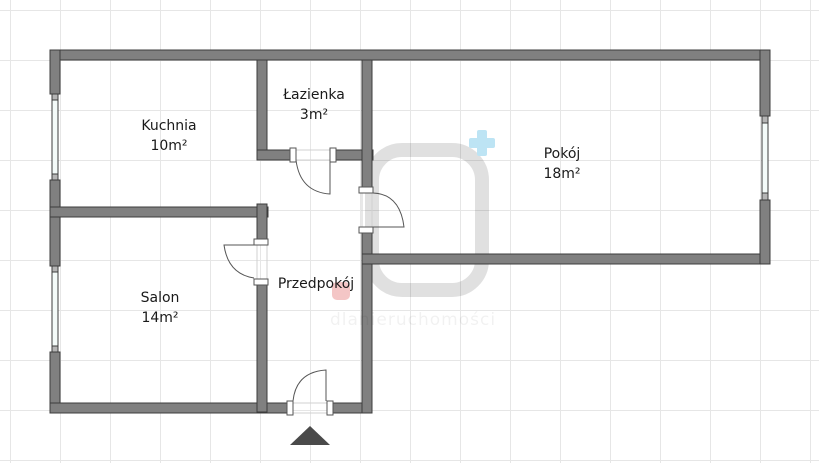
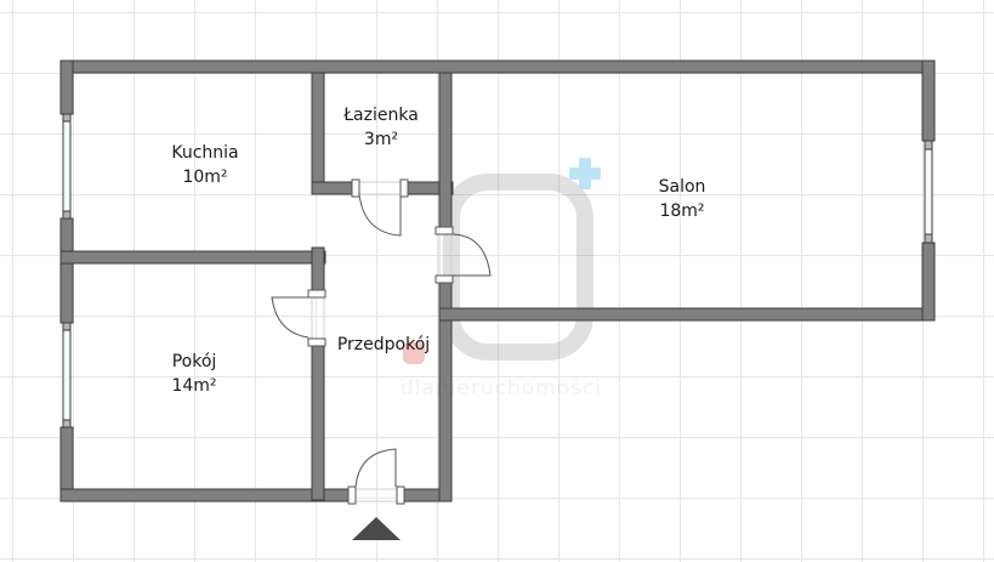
  dlanieruchomości
  Kuchnia
  10m²
  Łazienka
  3m²
- Pokój
+ Salon
  18m²
- Salon
+ Pokój
  14m²
  Przedpokój
